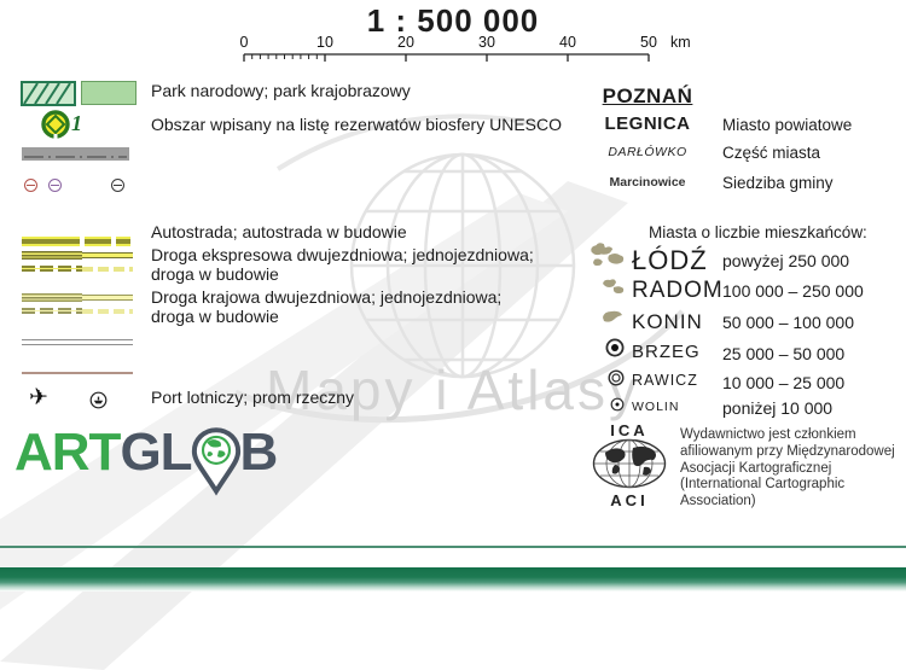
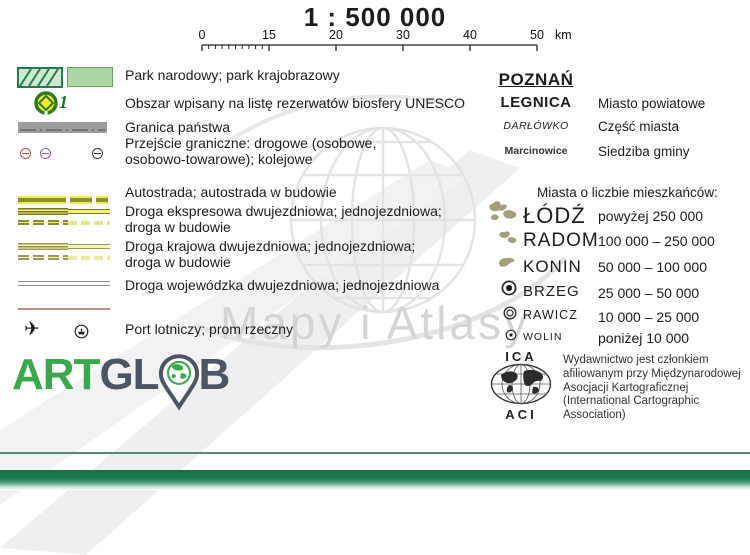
  Mapy i Atlasy
  1 : 500 000
  0
- 10
+ 15
  20
  30
  40
  50
  km
  1
  ✈
  Park narodowy; park krajobrazowy
  Obszar wpisany na listę rezerwatów biosfery UNESCO
+ Granica państwa
+ Przejście graniczne: drogowe (osobowe,
+ osobowo-towarowe); kolejowe
  Autostrada; autostrada w budowie
  Droga ekspresowa dwujezdniowa; jednojezdniowa;
  droga w budowie
  Droga krajowa dwujezdniowa; jednojezdniowa;
  droga w budowie
+ Droga wojewódzka dwujezdniowa; jednojezdniowa
  Port lotniczy; prom rzeczny
  POZNAŃ
  LEGNICA
  Miasto powiatowe
  DARŁÓWKO
  Część miasta
  Marcinowice
  Siedziba gminy
  Miasta o liczbie mieszkańców:
  ŁÓDŹ
  powyżej 250 000
  RADOM
  100 000 – 250 000
  KONIN
  50 000 – 100 000
  BRZEG
  25 000 – 50 000
  RAWICZ
  10 000 – 25 000
  WOLIN
  poniżej 10 000
  ART
  GL
  B
  ICA
  ACI
  Wydawnictwo jest członkiem
  afiliowanym przy Międzynarodowej
  Asocjacji Kartograficznej
  (International Cartographic Association)
